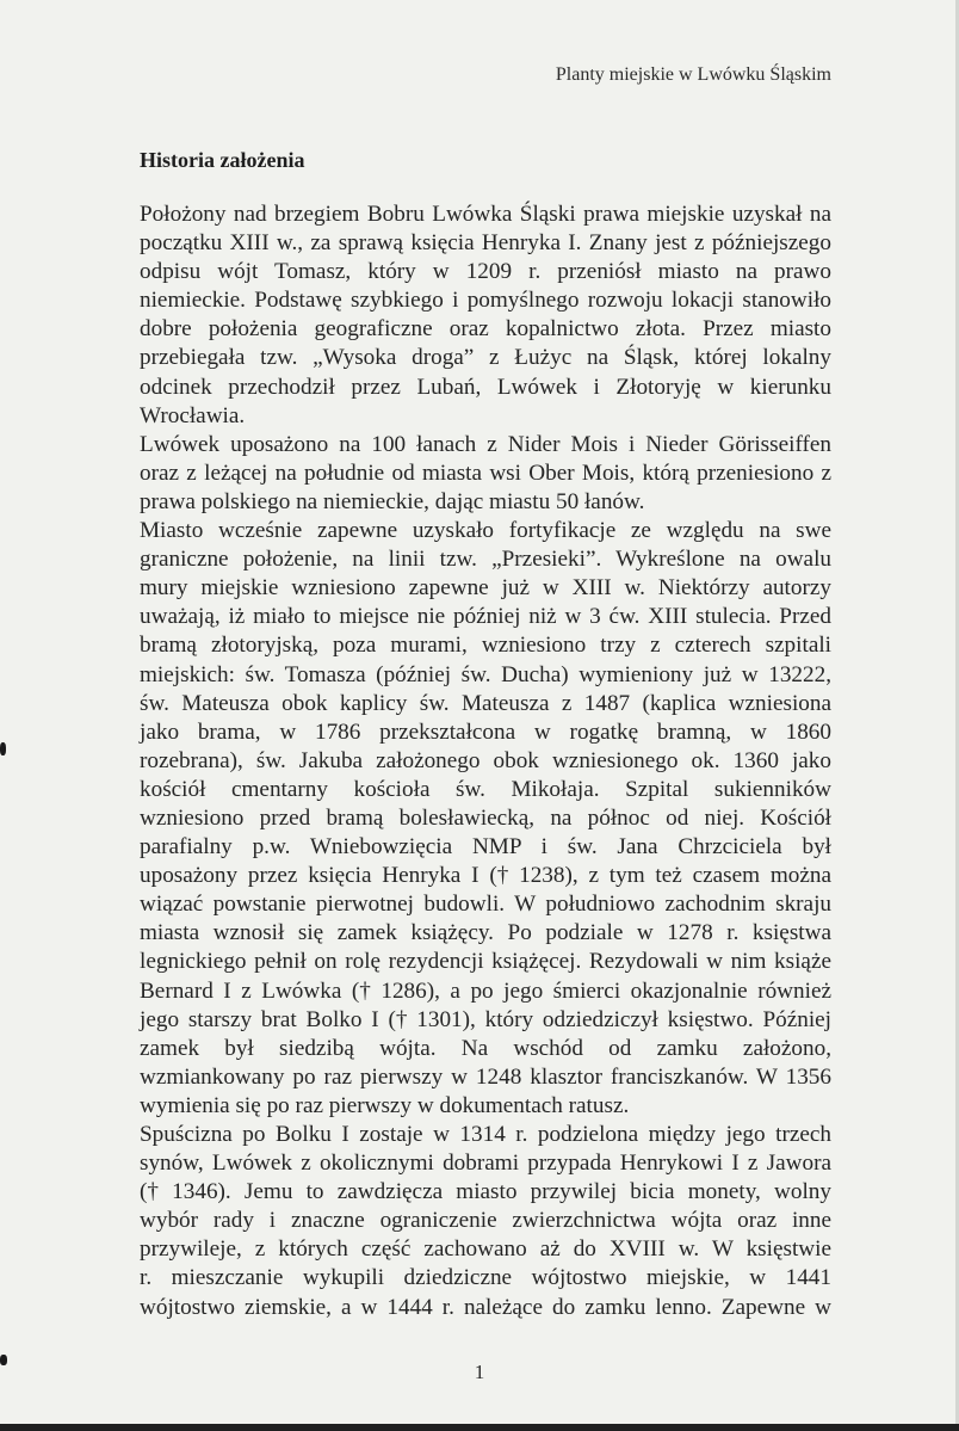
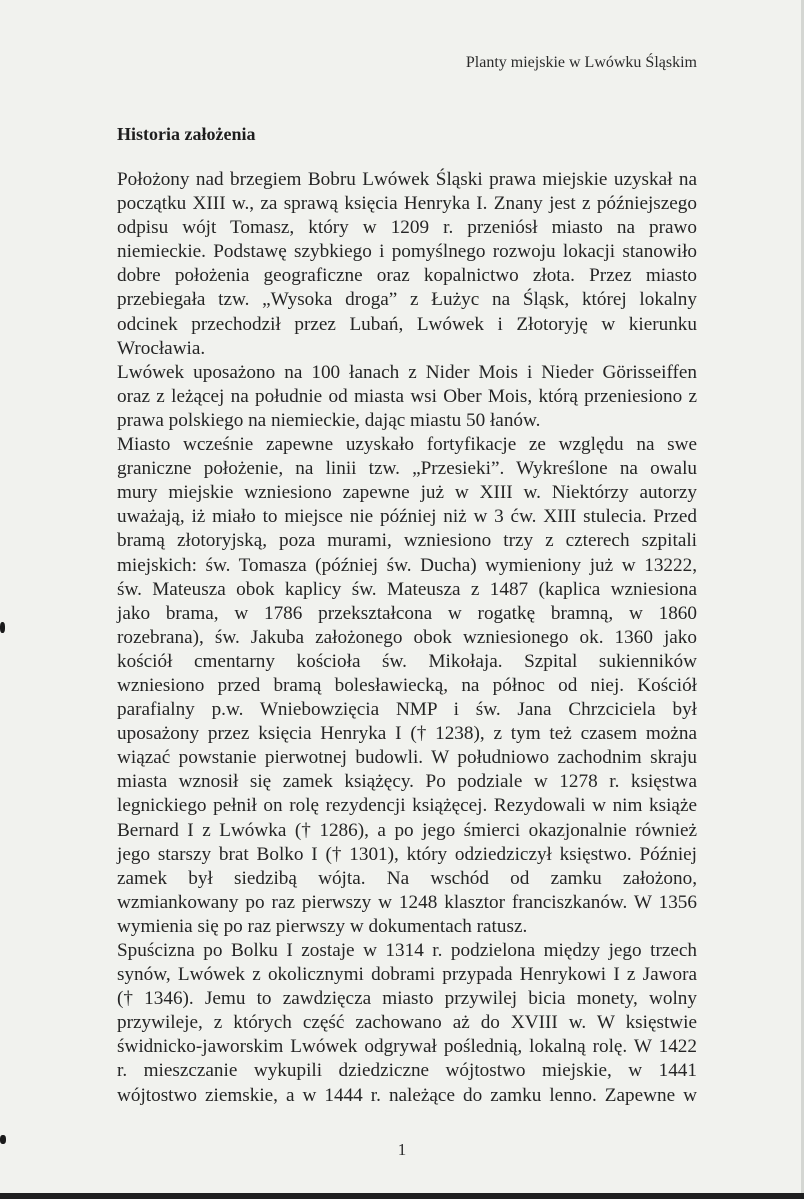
  Planty miejskie w Lwówku Śląskim
  Historia założenia
- Położony nad brzegiem Bobru Lwówka Śląski prawa miejskie uzyskał na
+ Położony nad brzegiem Bobru Lwówek Śląski prawa miejskie uzyskał na
  początku XIII w., za sprawą księcia Henryka I. Znany jest z późniejszego
  odpisu wójt Tomasz, który w 1209 r. przeniósł miasto na prawo
  niemieckie. Podstawę szybkiego i pomyślnego rozwoju lokacji stanowiło
  dobre położenia geograficzne oraz kopalnictwo złota. Przez miasto
  przebiegała tzw. „Wysoka droga” z Łużyc na Śląsk, której lokalny
  odcinek przechodził przez Lubań, Lwówek i Złotoryję w kierunku
  Wrocławia.
  Lwówek uposażono na 100 łanach z Nider Mois i Nieder Görisseiffen
  oraz z leżącej na południe od miasta wsi Ober Mois, którą przeniesiono z
  prawa polskiego na niemieckie, dając miastu 50 łanów.
  Miasto wcześnie zapewne uzyskało fortyfikacje ze względu na swe
  graniczne położenie, na linii tzw. „Przesieki”. Wykreślone na owalu
  mury miejskie wzniesiono zapewne już w XIII w. Niektórzy autorzy
  uważają, iż miało to miejsce nie później niż w 3 ćw. XIII stulecia. Przed
  bramą złotoryjską, poza murami, wzniesiono trzy z czterech szpitali
  miejskich: św. Tomasza (później św. Ducha) wymieniony już w 13222,
  św. Mateusza obok kaplicy św. Mateusza z 1487 (kaplica wzniesiona
  jako brama, w 1786 przekształcona w rogatkę bramną, w 1860
  rozebrana), św. Jakuba założonego obok wzniesionego ok. 1360 jako
  kościół cmentarny kościoła św. Mikołaja. Szpital sukienników
  wzniesiono przed bramą bolesławiecką, na północ od niej. Kościół
  parafialny p.w. Wniebowzięcia NMP i św. Jana Chrzciciela był
  uposażony przez księcia Henryka I († 1238), z tym też czasem można
  wiązać powstanie pierwotnej budowli. W południowo zachodnim skraju
  miasta wznosił się zamek książęcy. Po podziale w 1278 r. księstwa
  legnickiego pełnił on rolę rezydencji książęcej. Rezydowali w nim książe
  Bernard I z Lwówka († 1286), a po jego śmierci okazjonalnie również
  jego starszy brat Bolko I († 1301), który odziedziczył księstwo. Później
  zamek był siedzibą wójta. Na wschód od zamku założono,
  wzmiankowany po raz pierwszy w 1248 klasztor franciszkanów. W 1356
  wymienia się po raz pierwszy w dokumentach ratusz.
  Spuścizna po Bolku I zostaje w 1314 r. podzielona między jego trzech
  synów, Lwówek z okolicznymi dobrami przypada Henrykowi I z Jawora
  († 1346). Jemu to zawdzięcza miasto przywilej bicia monety, wolny
- wybór rady i znaczne ograniczenie zwierzchnictwa wójta oraz inne
  przywileje, z których część zachowano aż do XVIII w. W księstwie
+ świdnicko-jaworskim Lwówek odgrywał poślednią, lokalną rolę. W 1422
  r. mieszczanie wykupili dziedziczne wójtostwo miejskie, w 1441
  wójtostwo ziemskie, a w 1444 r. należące do zamku lenno. Zapewne w
  1
